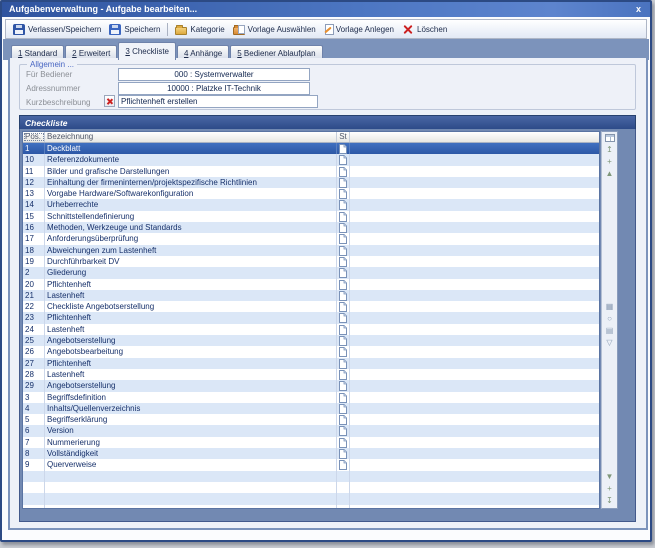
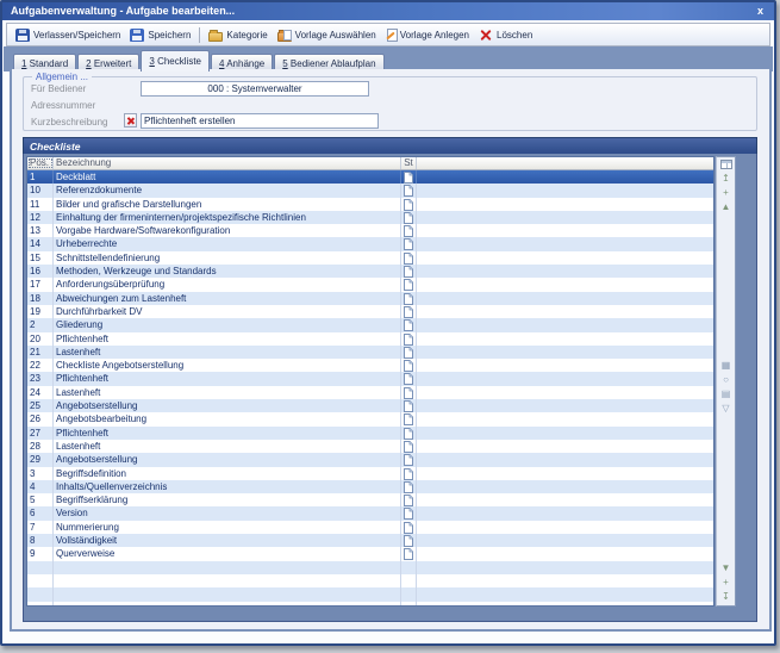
  Aufgabenverwaltung - Aufgabe bearbeiten...
  x
  Verlassen/Speichern
  Speichern
  Kategorie
  Vorlage Auswählen
  Vorlage Anlegen
  Löschen
  1 Standard
  2 Erweitert
  3 Checkliste
  4 Anhänge
  5 Bediener Ablaufplan
  Allgemein ...
  Für Bediener
  000 : Systemverwalter
  Adressnummer
- 10000 : Platzke IT-Technik
  Kurzbeschreibung
  Pflichtenheft erstellen
  Checkliste
  Pos.
  Bezeichnung
  St
  1
  Deckblatt
  10
  Referenzdokumente
  11
  Bilder und grafische Darstellungen
  12
  Einhaltung der firmeninternen/projektspezifische Richtlinien
  13
  Vorgabe Hardware/Softwarekonfiguration
  14
  Urheberrechte
  15
  Schnittstellendefinierung
  16
  Methoden, Werkzeuge und Standards
  17
  Anforderungsüberprüfung
  18
  Abweichungen zum Lastenheft
  19
  Durchführbarkeit DV
  2
  Gliederung
  20
  Pflichtenheft
  21
  Lastenheft
  22
  Checkliste Angebotserstellung
  23
  Pflichtenheft
  24
  Lastenheft
  25
  Angebotserstellung
  26
  Angebotsbearbeitung
  27
  Pflichtenheft
  28
  Lastenheft
  29
  Angebotserstellung
  3
  Begriffsdefinition
  4
  Inhalts/Quellenverzeichnis
  5
  Begriffserklärung
  6
  Version
  7
  Nummerierung
  8
  Vollständigkeit
  9
  Querverweise
  ↥
  +
  ▲
  ▦
  ○
  ▤
  ▽
  ▼
  +
  ↧
